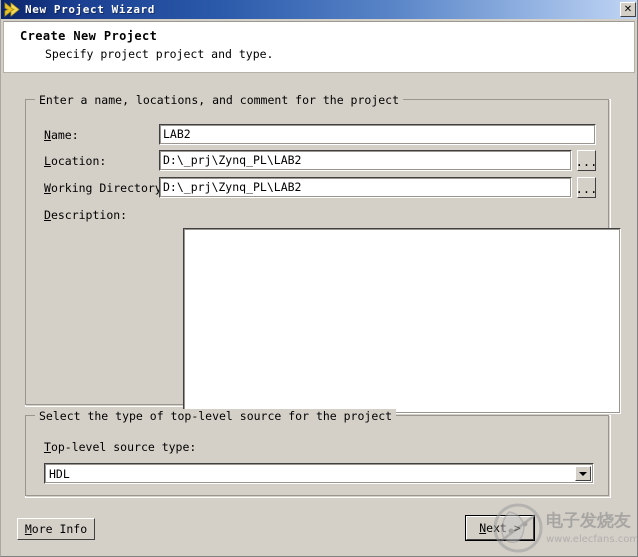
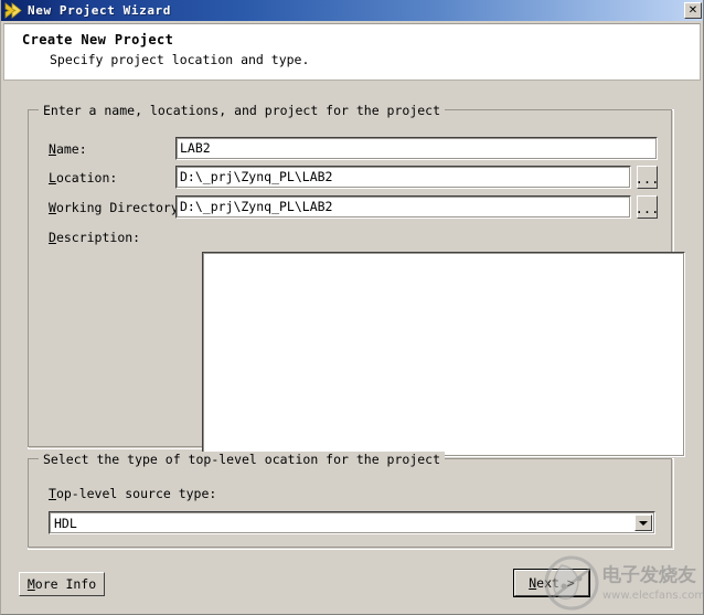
  New Project Wizard
  ✕
  Create New Project
- Specify project project and type.
+ Specify project location and type.
- Enter a name, locations, and comment for the project
+ Enter a name, locations, and project for the project
  Name:
  LAB2
  Location:
  D:\_prj\Zynq_PL\LAB2
  ...
  Working Director
  D:\_prj\Zynq_PL\LAB2
  ...
  Description:
- Select the type of top-level source for the project
+ Select the type of top-level ocation for the project
  Top-level source type:
  HDL
  M
  ore Info
  N
  ext >
  电子发烧友
  www.elecfans.com
